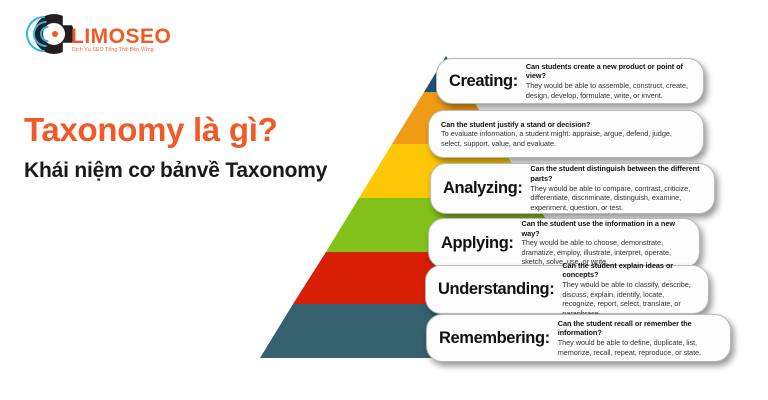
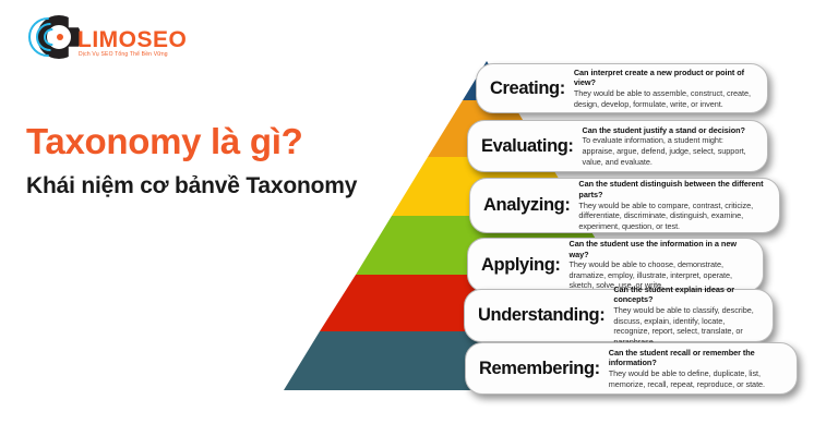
  LIMOSEO
  Taxonomy là gì?
  Khái niệm cơ bảnvề Taxonomy
  Creating:
- Can students create a new product or point of view?
+ Can interpret create a new product or point of view?
  They would be able to assemble, construct, create, design, develop, formulate, write, or invent.
+ Evaluating:
  Can the student justify a stand or decision?
  To evaluate information, a student might: appraise, argue, defend, judge, select, support, value, and evaluate.
  Analyzing:
  Can the student distinguish between the different parts?
  They would be able to compare, contrast, criticize, differentiate, discriminate, distinguish, examine, experiment, question, or test.
  Applying:
  Can the student use the information in a new way?
  They would be able to choose, demonstrate, dramatize, employ, illustrate, interpret, operate, sketch, solve, use, or write.
  Understanding:
  Can the student explain ideas or concepts?
  They would be able to classify, describe, discuss, explain, identify, locate, recognize, report, select, translate, or
  Remembering:
  Can the student recall or remember the information?
  They would be able to define, duplicate, list, memorize, recall, repeat, reproduce, or state.
